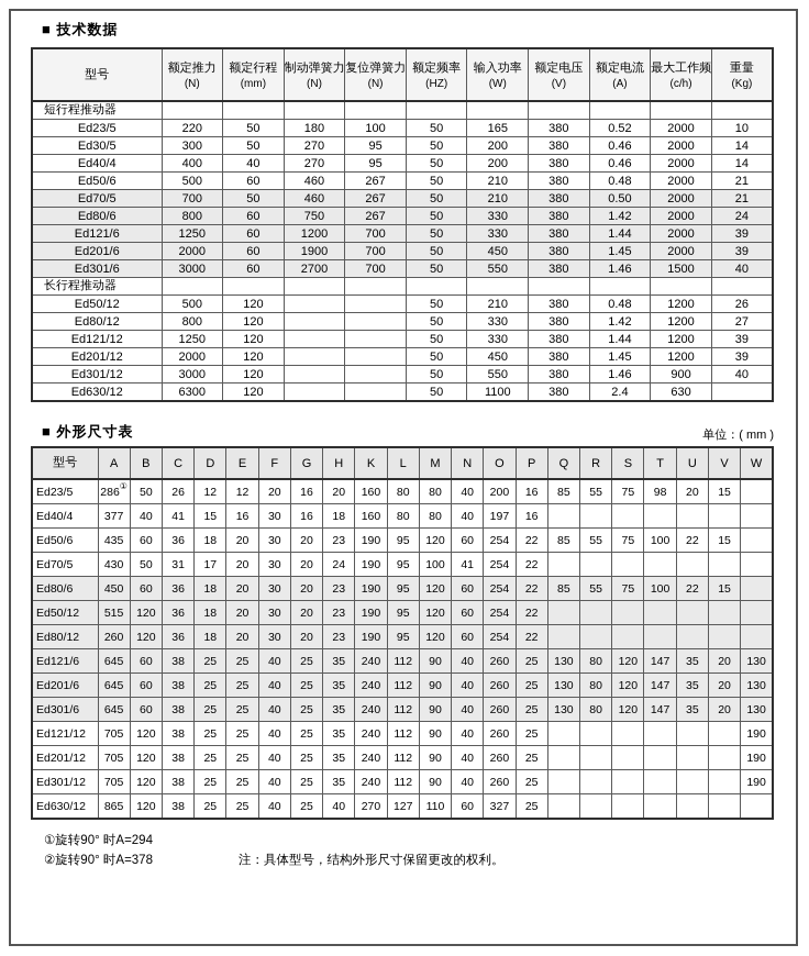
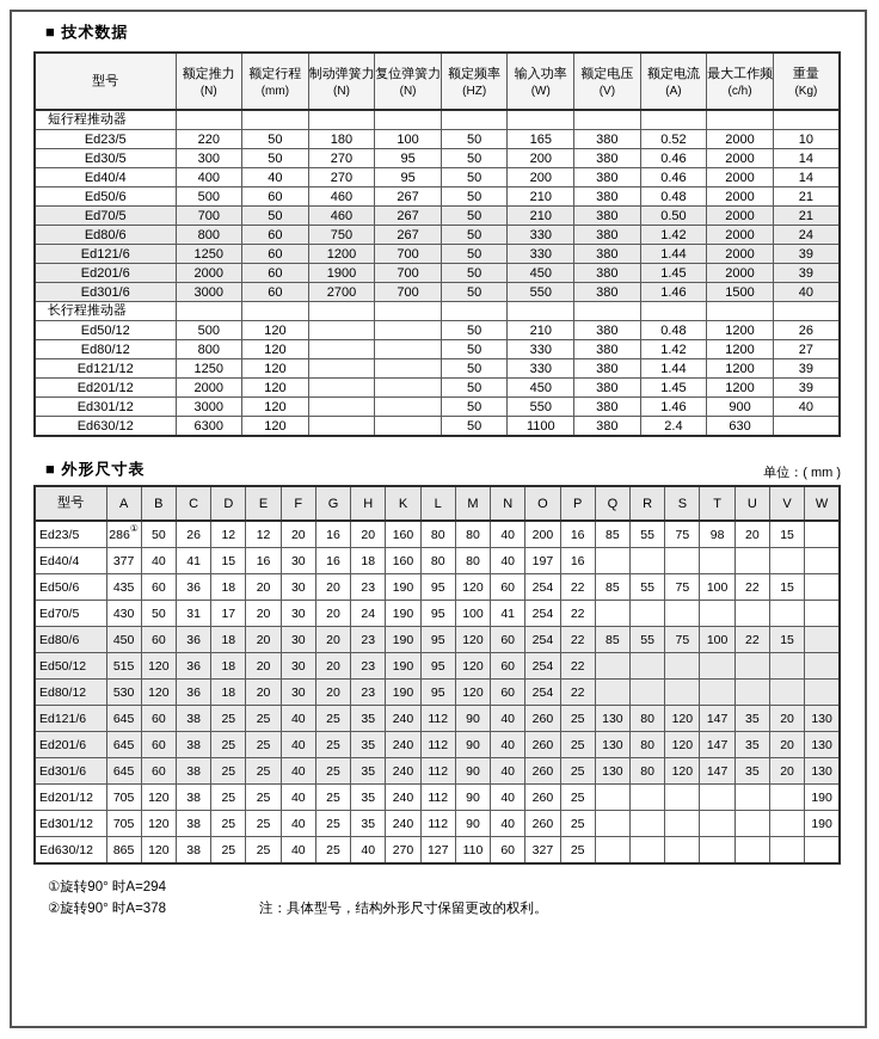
  ■ 技术数据
  型号	额定推力(N)	额定行程(mm)	制动弹簧力(N)	复位弹簧力(N)	额定频率(HZ)	输入功率(W)	额定电压(V)	额定电流(A)	最大工作频(c/h)	重量(Kg)
  短行程推动器
  Ed23/5	220	50	180	100	50	165	380	0.52	2000	10
  Ed30/5	300	50	270	95	50	200	380	0.46	2000	14
  Ed40/4	400	40	270	95	50	200	380	0.46	2000	14
  Ed50/6	500	60	460	267	50	210	380	0.48	2000	21
  Ed70/5	700	50	460	267	50	210	380	0.50	2000	21
  Ed80/6	800	60	750	267	50	330	380	1.42	2000	24
  Ed121/6	1250	60	1200	700	50	330	380	1.44	2000	39
  Ed201/6	2000	60	1900	700	50	450	380	1.45	2000	39
  Ed301/6	3000	60	2700	700	50	550	380	1.46	1500	40
  长行程推动器
  Ed50/12	500	120			50	210	380	0.48	1200	26
  Ed80/12	800	120			50	330	380	1.42	1200	27
  Ed121/12	1250	120			50	330	380	1.44	1200	39
  Ed201/12	2000	120			50	450	380	1.45	1200	39
  Ed301/12	3000	120			50	550	380	1.46	900	40
  Ed630/12	6300	120			50	1100	380	2.4	630
  ■ 外形尺寸表
  单位：( mm )
  型号	A	B	C	D	E	F	G	H	K	L	M	N	O	P	Q	R	S	T	U	V	W
  Ed23/5	286①	50	26	12	12	20	16	20	160	80	80	40	200	16	85	55	75	98	20	15
  Ed40/4	377	40	41	15	16	30	16	18	160	80	80	40	197	16
  Ed50/6	435	60	36	18	20	30	20	23	190	95	120	60	254	22	85	55	75	100	22	15
  Ed70/5	430	50	31	17	20	30	20	24	190	95	100	41	254	22
  Ed80/6	450	60	36	18	20	30	20	23	190	95	120	60	254	22	85	55	75	100	22	15
  Ed50/12	515	120	36	18	20	30	20	23	190	95	120	60	254	22
- Ed80/12	260	120	36	18	20	30	20	23	190	95	120	60	254	22
+ Ed80/12	530	120	36	18	20	30	20	23	190	95	120	60	254	22
  Ed121/6	645	60	38	25	25	40	25	35	240	112	90	40	260	25	130	80	120	147	35	20	130
  Ed201/6	645	60	38	25	25	40	25	35	240	112	90	40	260	25	130	80	120	147	35	20	130
  Ed301/6	645	60	38	25	25	40	25	35	240	112	90	40	260	25	130	80	120	147	35	20	130
- Ed121/12	705	120	38	25	25	40	25	35	240	112	90	40	260	25							190
  Ed201/12	705	120	38	25	25	40	25	35	240	112	90	40	260	25							190
  Ed301/12	705	120	38	25	25	40	25	35	240	112	90	40	260	25							190
  Ed630/12	865	120	38	25	25	40	25	40	270	127	110	60	327	25
  ①旋转90° 时A=294
  ②旋转90° 时A=378
  注：具体型号，结构外形尺寸保留更改的权利。
